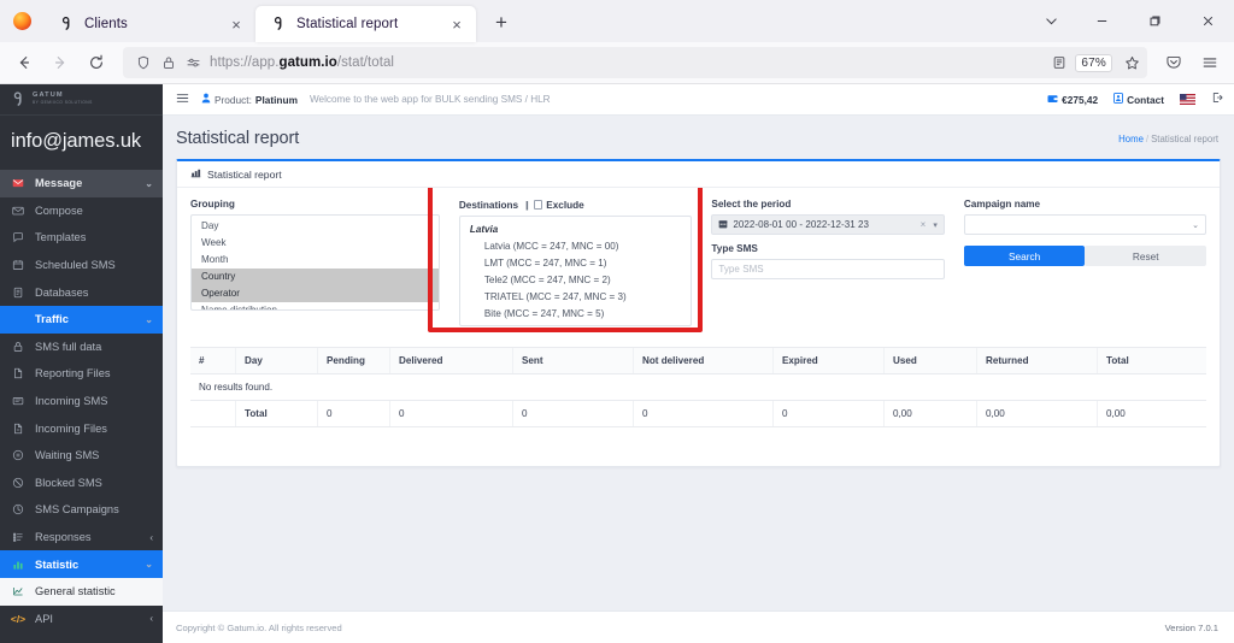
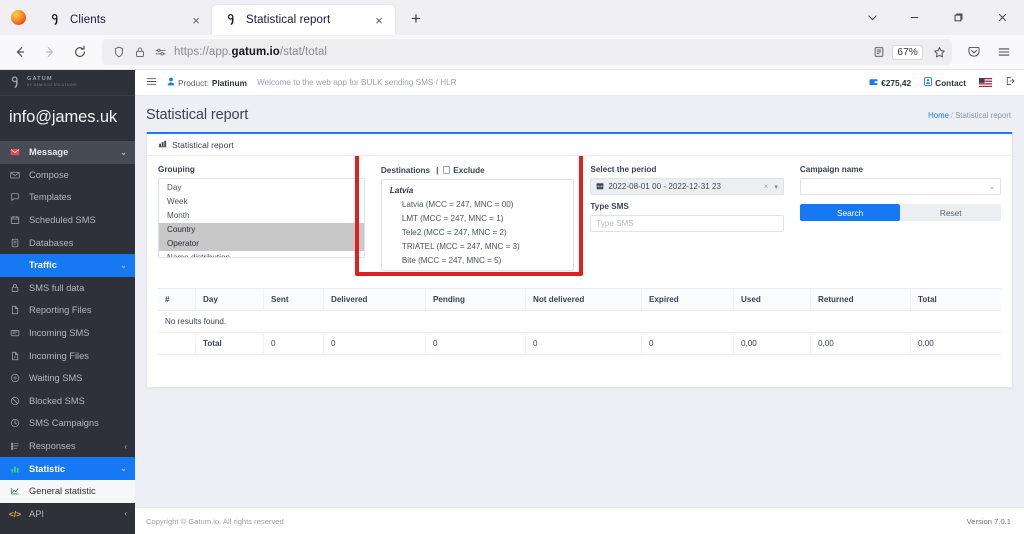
  Clients
  ×
  Statistical report
  ×
  +
  https://app.gatum.io/stat/total
  67%
  info@james.uk
  Message
  ⌄
  Compose
  Templates
  Scheduled SMS
  Databases
  Traffic
  ⌄
  SMS full data
  Reporting Files
  Incoming SMS
  Incoming Files
  Waiting SMS
  Blocked SMS
  SMS Campaigns
  Responses
  ‹
  Statistic
  ⌄
  General statistic
  </>
  API
  ‹
  Product:
  Platinum
  Welcome to the web app for BULK sending SMS / HLR
  €275,42
  Contact
  Statistical report
  Home / Statistical report
  Statistical report
  Grouping
  Day
  Week
  Month
  Country
  Operator
  Destinations
  ||
  Exclude
  Latvia
  Latvia (MCC = 247, MNC = 00)
  LMT (MCC = 247, MNC = 1)
  Tele2 (MCC = 247, MNC = 2)
  TRIATEL (MCC = 247, MNC = 3)
  Bite (MCC = 247, MNC = 5)
  Select the period
  2022-08-01 00 - 2022-12-31 23
  ×
  Type SMS
  Type SMS
  Campaign name
  Search
  Reset
  #
  Day
- Pending
+ Sent
  Delivered
- Sent
+ Pending
  Not delivered
  Expired
  Used
  Returned
  Total
  No results found.
  Total
  0
  0
  0
  0
  0
  0,00
  0,00
  0,00
  Copyright © Gatum.io. All rights reserved
  Version 7.0.1
